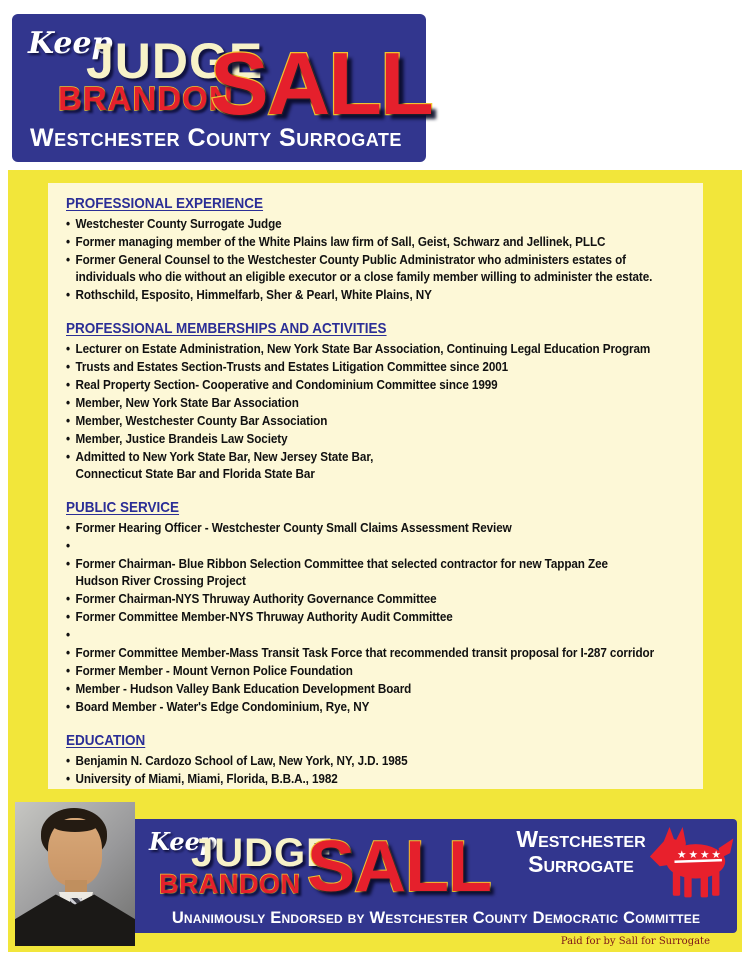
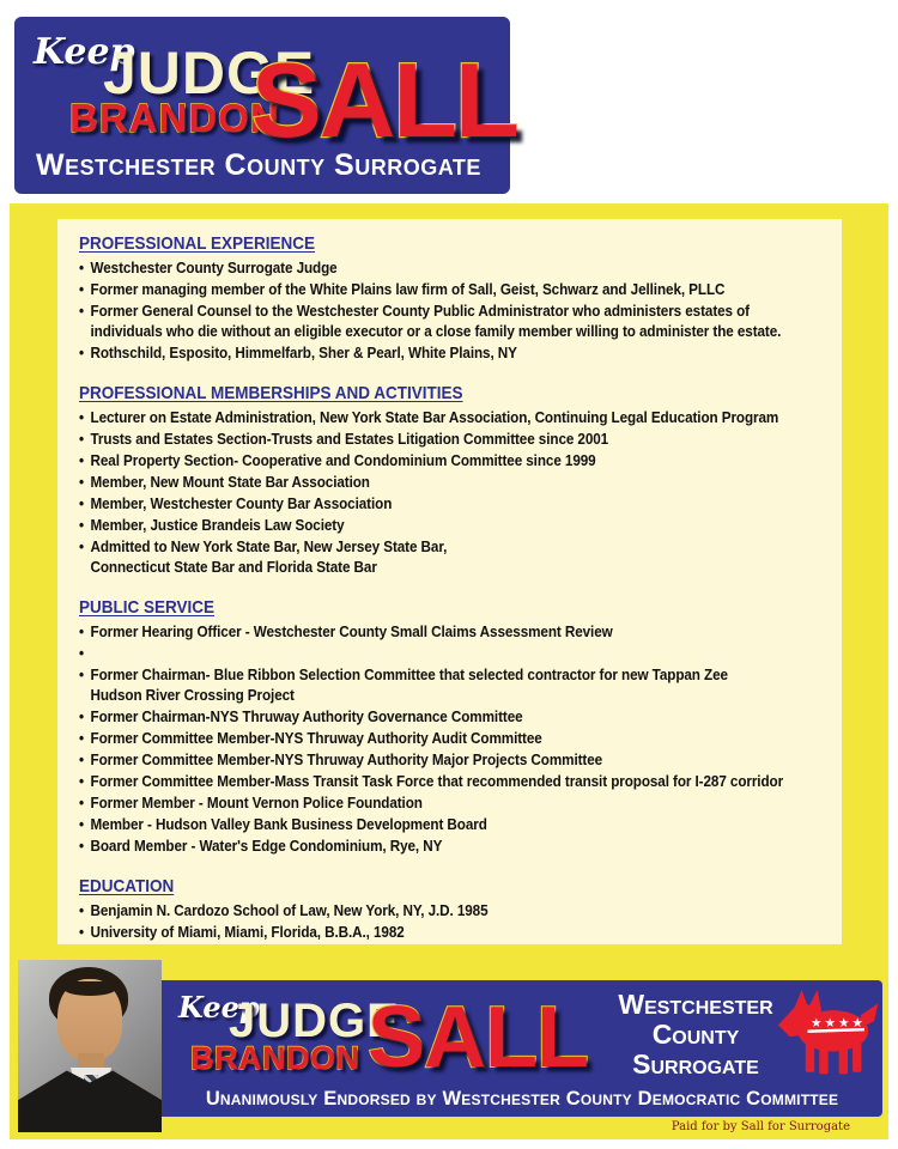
  Keep
  JUDGE
  BRANDON
  SALL
  Westchester County Surrogate
  PROFESSIONAL EXPERIENCE
  •
  Westchester County Surrogate Judge
  •
  Former managing member of the White Plains law firm of Sall, Geist, Schwarz and Jellinek, PLLC
  •
  Former General Counsel to the Westchester County Public Administrator who administers estates of
  individuals who die without an eligible executor or a close family member willing to administer the estate.
  •
  Rothschild, Esposito, Himmelfarb, Sher & Pearl, White Plains, NY
  PROFESSIONAL MEMBERSHIPS AND ACTIVITIES
  •
  Lecturer on Estate Administration, New York State Bar Association, Continuing Legal Education Program
  •
  Trusts and Estates Section-Trusts and Estates Litigation Committee since 2001
  •
  Real Property Section- Cooperative and Condominium Committee since 1999
  •
- Member, New York State Bar Association
+ Member, New Mount State Bar Association
  •
  Member, Westchester County Bar Association
  •
  Member, Justice Brandeis Law Society
  •
  Admitted to New York State Bar, New Jersey State Bar,
  Connecticut State Bar and Florida State Bar
  PUBLIC SERVICE
  •
  Former Hearing Officer - Westchester County Small Claims Assessment Review
  •
  •
  Former Chairman- Blue Ribbon Selection Committee that selected contractor for new Tappan Zee
  Hudson River Crossing Project
  •
  Former Chairman-NYS Thruway Authority Governance Committee
  •
  Former Committee Member-NYS Thruway Authority Audit Committee
  •
+ Former Committee Member-NYS Thruway Authority Major Projects Committee
  •
  Former Committee Member-Mass Transit Task Force that recommended transit proposal for I-287 corridor
  •
  Former Member - Mount Vernon Police Foundation
  •
- Member - Hudson Valley Bank Education Development Board
+ Member - Hudson Valley Bank Business Development Board
  •
  Board Member - Water's Edge Condominium, Rye, NY
  EDUCATION
  •
  Benjamin N. Cardozo School of Law, New York, NY, J.D. 1985
  •
  University of Miami, Miami, Florida, B.B.A., 1982
  Keep
  JUDGE
  BRANDON
  SALL
  Westchester
+ County
  Surrogate
  ★
  ★
  ★
  ★
  Unanimously Endorsed by Westchester County Democratic Committee
  Paid for by Sall for Surrogate
